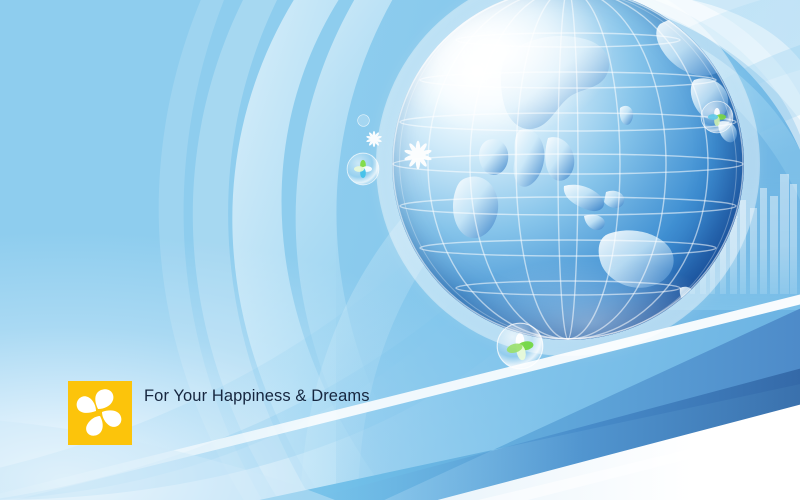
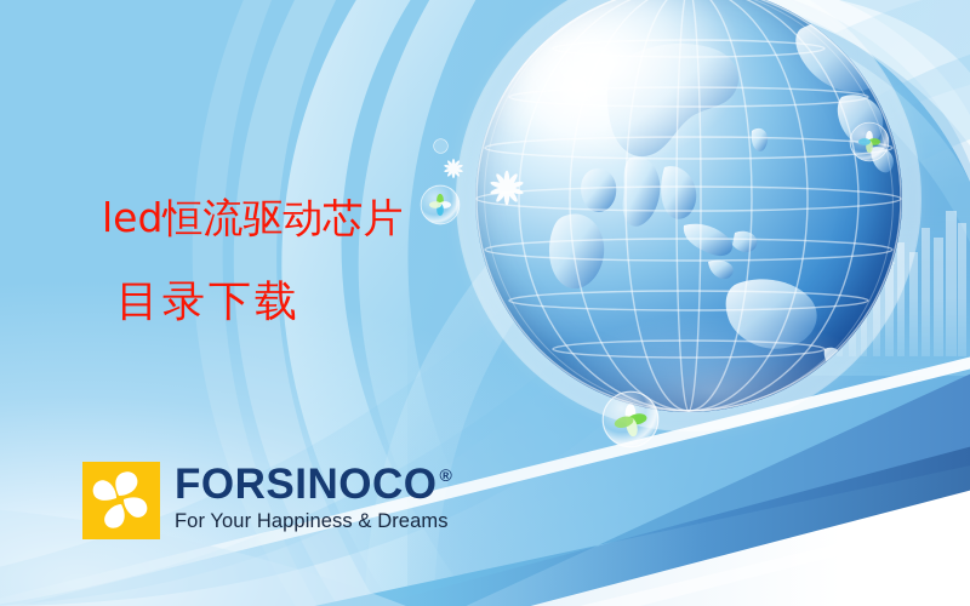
+ led恒流驱动芯片
+ 目录下载
+ FORSINOCO
+ ®
  For Your Happiness & Dreams
